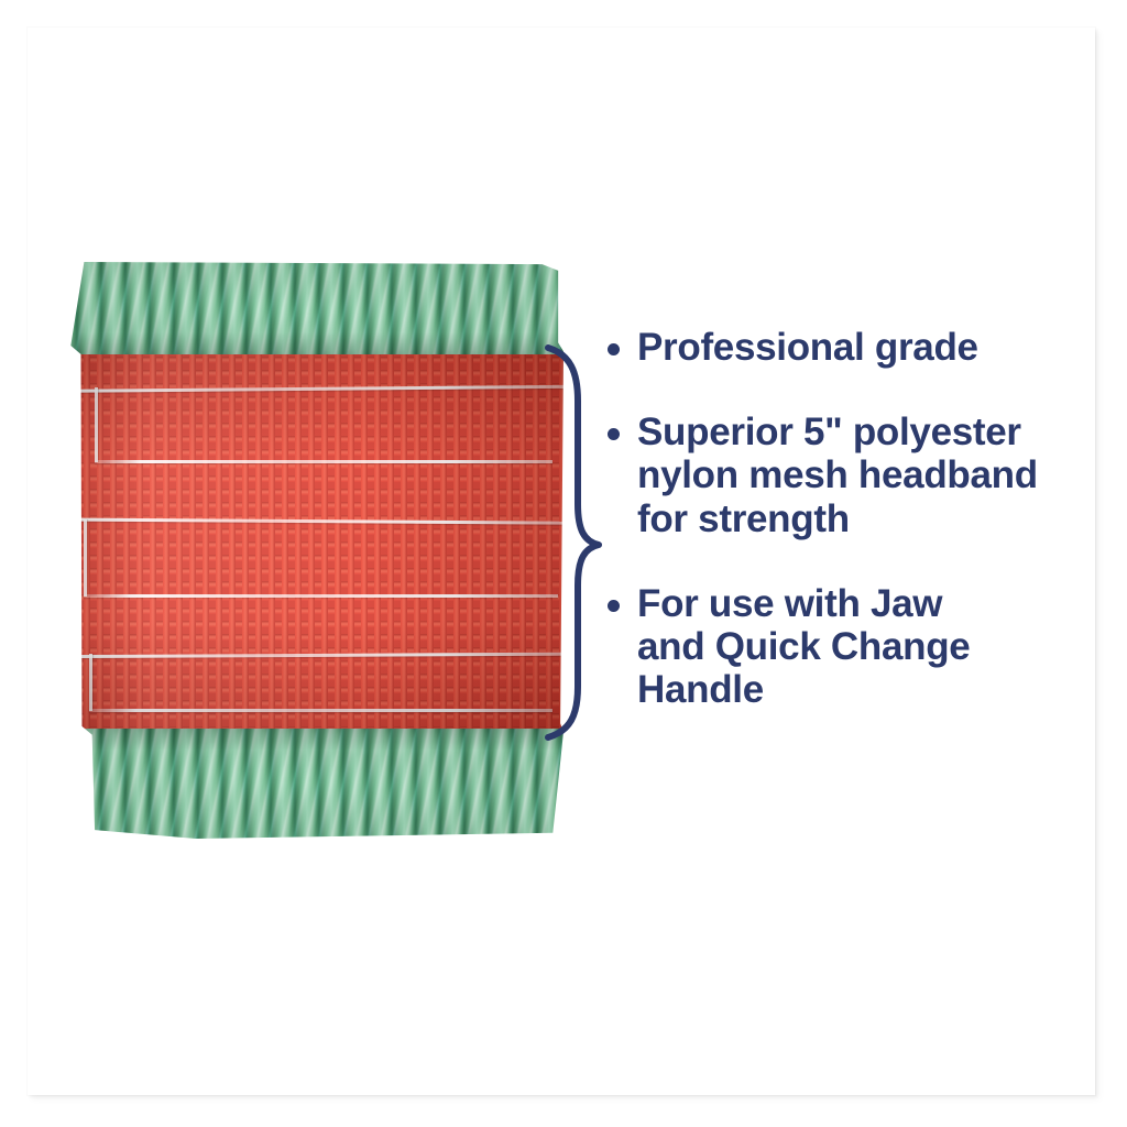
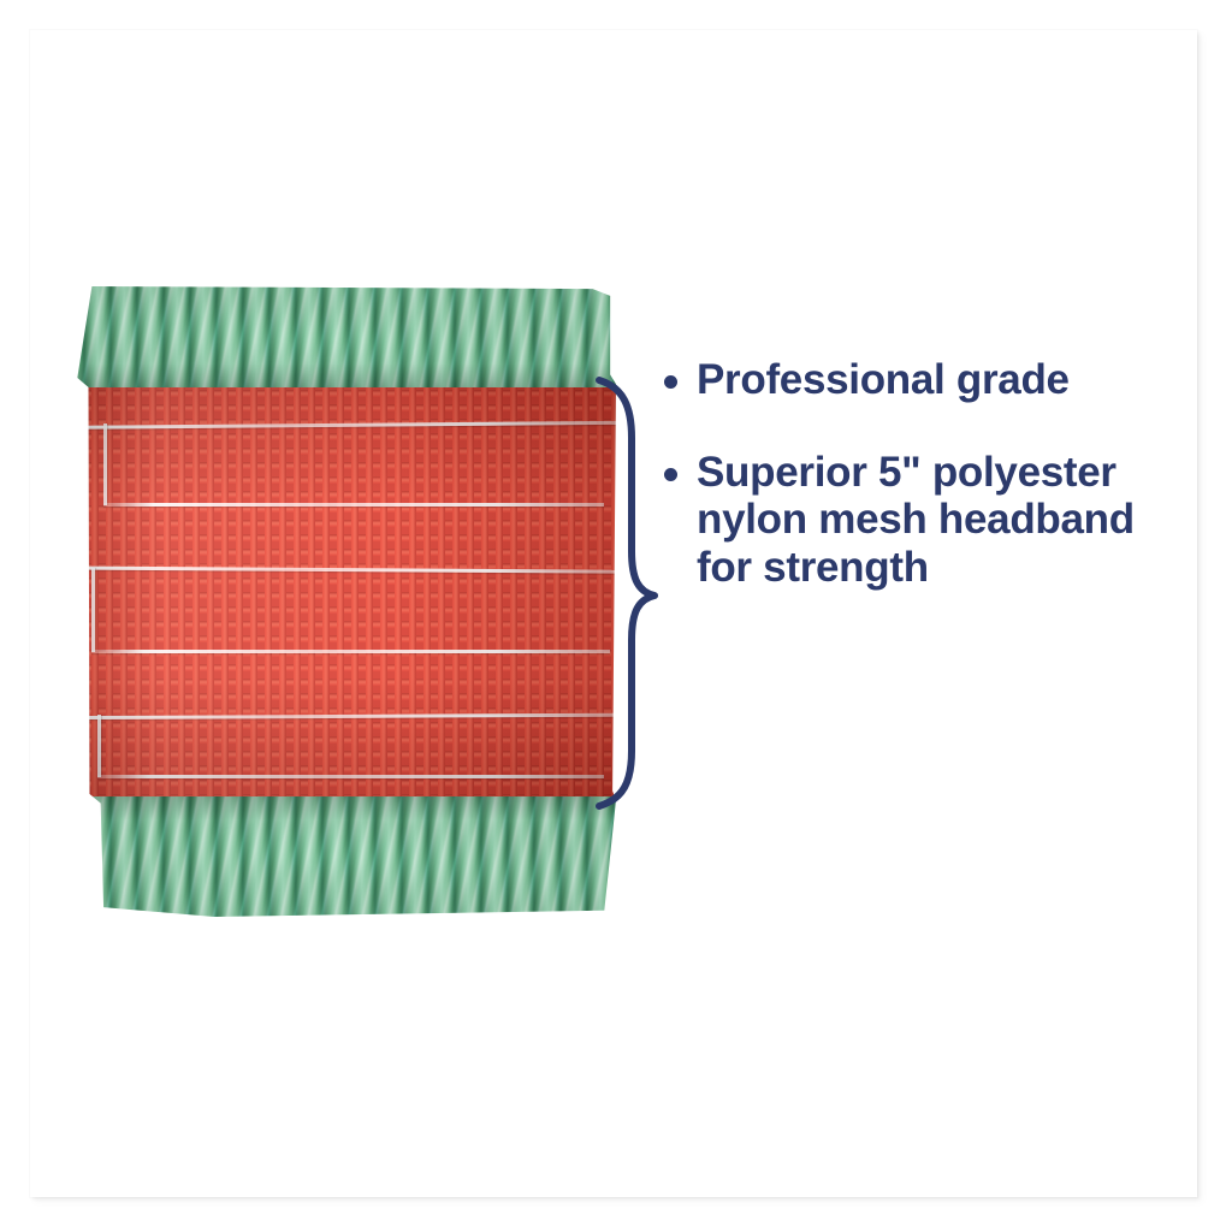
  Professional grade
  Superior 5" polyester
  nylon mesh headband
  for strength
- For use with Jaw
- and Quick Change
- Handle
